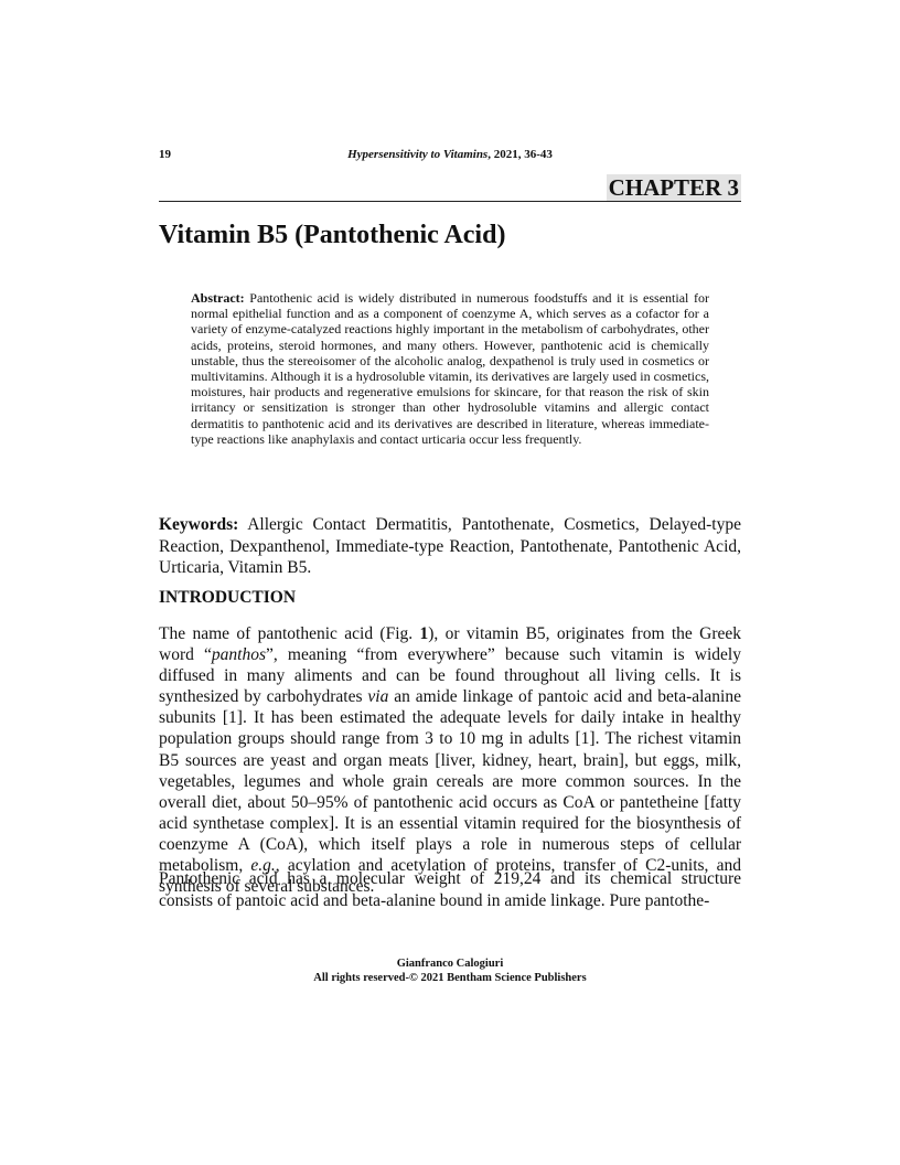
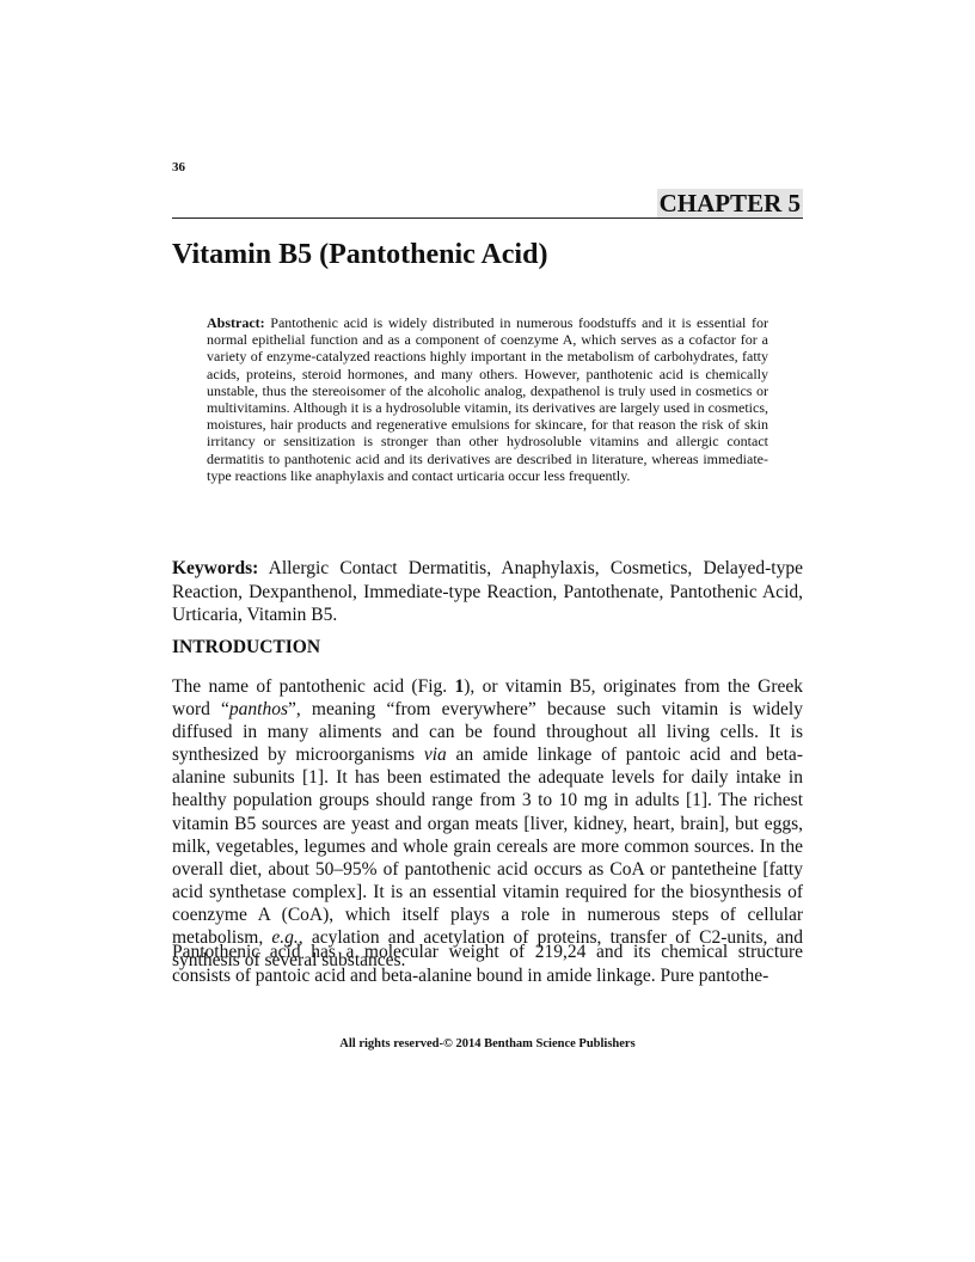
- 19
+ 36
- Hypersensitivity to Vitamins, 2021, 36-43
- CHAPTER 3
+ CHAPTER 5
  Vitamin B5 (Pantothenic Acid)
- Abstract: Pantothenic acid is widely distributed in numerous foodstuffs and it is essential for normal epithelial function and as a component of coenzyme A, which serves as a cofactor for a variety of enzyme-catalyzed reactions highly important in the metabolism of carbohydrates, other acids, proteins, steroid hormones, and many others. However, panthotenic acid is chemically unstable, thus the stereoisomer of the alcoholic analog, dexpathenol is truly used in cosmetics or multivitamins. Although it is a hydrosoluble vitamin, its derivatives are largely used in cosmetics, moistures, hair products and regenerative emulsions for skincare, for that reason the risk of skin irritancy or sensitization is stronger than other hydrosoluble vitamins and allergic contact dermatitis to panthotenic acid and its derivatives are described in literature, whereas immediate-type reactions like anaphylaxis and contact urticaria occur less frequently.
+ Abstract: Pantothenic acid is widely distributed in numerous foodstuffs and it is essential for normal epithelial function and as a component of coenzyme A, which serves as a cofactor for a variety of enzyme-catalyzed reactions highly important in the metabolism of carbohydrates, fatty acids, proteins, steroid hormones, and many others. However, panthotenic acid is chemically unstable, thus the stereoisomer of the alcoholic analog, dexpathenol is truly used in cosmetics or multivitamins. Although it is a hydrosoluble vitamin, its derivatives are largely used in cosmetics, moistures, hair products and regenerative emulsions for skincare, for that reason the risk of skin irritancy or sensitization is stronger than other hydrosoluble vitamins and allergic contact dermatitis to panthotenic acid and its derivatives are described in literature, whereas immediate-type reactions like anaphylaxis and contact urticaria occur less frequently.
- Keywords: Allergic Contact Dermatitis, Pantothenate, Cosmetics, Delayed-type Reaction, Dexpanthenol, Immediate-type Reaction, Pantothenate, Pantothenic Acid, Urticaria, Vitamin B5.
+ Keywords: Allergic Contact Dermatitis, Anaphylaxis, Cosmetics, Delayed-type Reaction, Dexpanthenol, Immediate-type Reaction, Pantothenate, Pantothenic Acid, Urticaria, Vitamin B5.
  INTRODUCTION
- The name of pantothenic acid (Fig. 1), or vitamin B5, originates from the Greek word “panthos”, meaning “from everywhere” because such vitamin is widely diffused in many aliments and can be found throughout all living cells. It is synthesized by carbohydrates via an amide linkage of pantoic acid and beta-alanine subunits [1]. It has been estimated the adequate levels for daily intake in healthy population groups should range from 3 to 10 mg in adults [1]. The richest vitamin B5 sources are yeast and organ meats [liver, kidney, heart, brain], but eggs, milk, vegetables, legumes and whole grain cereals are more common sources. In the overall diet, about 50–95% of pantothenic acid occurs as CoA or pantetheine [fatty acid synthetase complex]. It is an essential vitamin required for the biosynthesis of coenzyme A (CoA), which itself plays a role in numerous steps of cellular metabolism, e.g., acylation and acetylation of proteins, transfer of C2-units, and synthesis of several substances.
+ The name of pantothenic acid (Fig. 1), or vitamin B5, originates from the Greek word “panthos”, meaning “from everywhere” because such vitamin is widely diffused in many aliments and can be found throughout all living cells. It is synthesized by microorganisms via an amide linkage of pantoic acid and beta-alanine subunits [1]. It has been estimated the adequate levels for daily intake in healthy population groups should range from 3 to 10 mg in adults [1]. The richest vitamin B5 sources are yeast and organ meats [liver, kidney, heart, brain], but eggs, milk, vegetables, legumes and whole grain cereals are more common sources. In the overall diet, about 50–95% of pantothenic acid occurs as CoA or pantetheine [fatty acid synthetase complex]. It is an essential vitamin required for the biosynthesis of coenzyme A (CoA), which itself plays a role in numerous steps of cellular metabolism, e.g., acylation and acetylation of proteins, transfer of C2-units, and synthesis of several substances.
  Pantothenic acid has a molecular weight of 219,24 and its chemical structure consists of pantoic acid and beta-alanine bound in amide linkage. Pure pantothe-
- Gianfranco Calogiuri
- All rights reserved-© 2021 Bentham Science Publishers
+ All rights reserved-© 2014 Bentham Science Publishers
